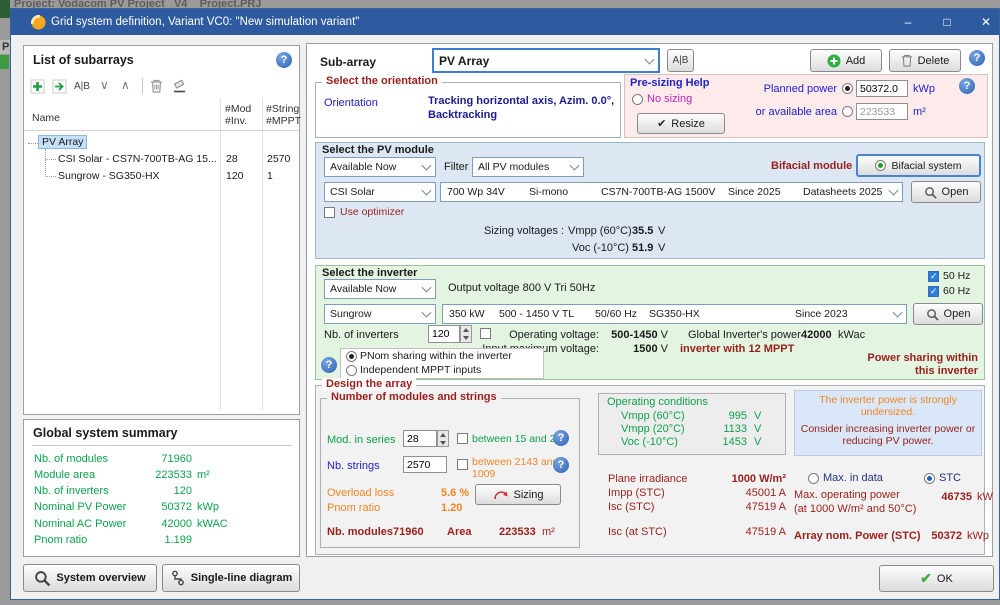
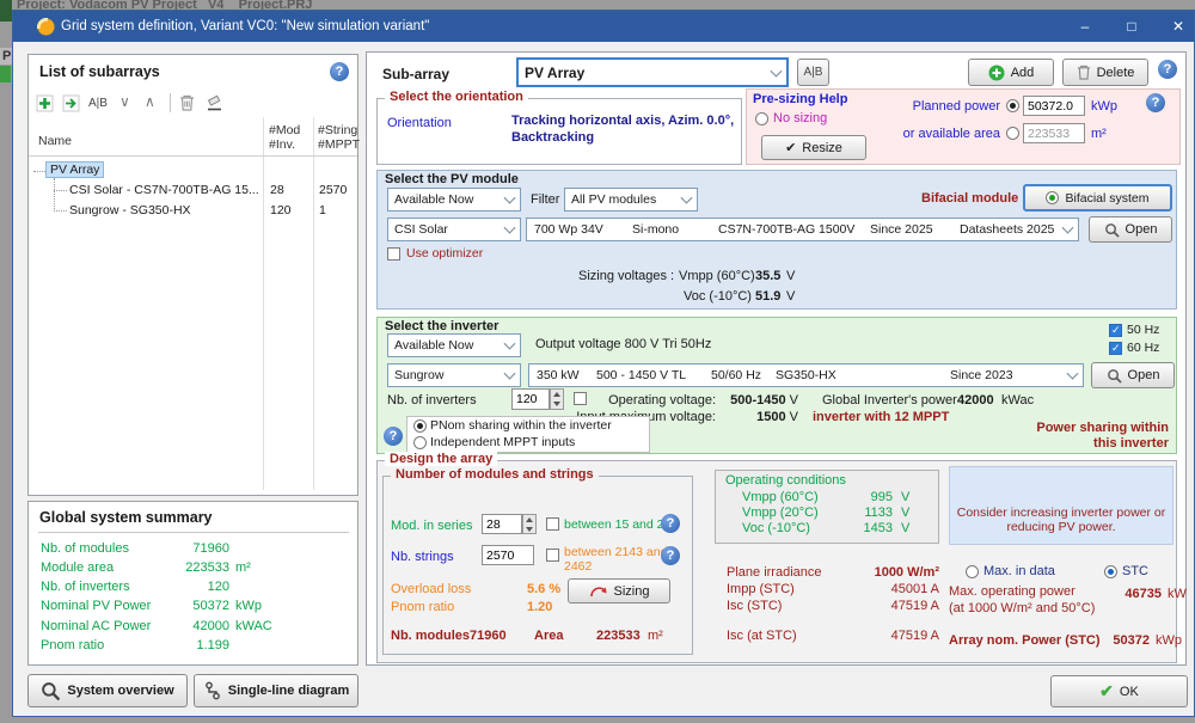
  Project: Vodacom PV Project _V4__Project.PRJ
  Grid system definition, Variant VC0: "New simulation variant"
  –
  □
  ✕
  List of subarrays
  ?
  A|B
  ∨
  ∧
  Name
  #Mod
  #Inv.
  #String
  #MPPT
  PV Array
  CSI Solar - CS7N-700TB-AG 15...
  28
  2570
  Sungrow - SG350-HX
  120
  1
  Global system summary
  Nb. of modules
  71960
  Module area
  223533
  m²
  Nb. of inverters
  120
  Nominal PV Power
  50372
  kWp
  Nominal AC Power
  42000
  kWAC
  Pnom ratio
  1.199
  Sub-array
  PV Array
  A|B
  Add
  Delete
  ?
  Select the orientation
  Orientation
  Tracking horizontal axis, Azim. 0.0°,
  Backtracking
  Pre-sizing Help
  No sizing
  ✔
  Resize
  Planned power
  50372.0
  kWp
  ?
  or available area
  223533
  m²
  Select the PV module
  Available Now
  Filter
  All PV modules
  Bifacial module
  Bifacial system
  CSI Solar
  700 Wp 34V
  Si-mono
  CS7N-700TB-AG 1500V
  Since 2025
  Datasheets 2025
  Open
  Use optimizer
  Sizing voltages :
  Vmpp (60°C)
  35.5
  V
  Voc (-10°C)
  51.9
  V
  Select the inverter
  Available Now
  Output voltage 800 V Tri 50Hz
  50 Hz
  60 Hz
  Sungrow
  350 kW
  500 - 1450 V TL
  50/60 Hz
  SG350-HX
  Since 2023
  Open
  Nb. of inverters
  120
  Operating voltage:
  500-1450 V
  Global Inverter's power
  42000
  kWac
  1500 V
  inverter with 12 MPPT
  ?
  PNom sharing within the inverter
  Independent MPPT inputs
  Power sharing within
  this inverter
  Design the array
  Number of modules and strings
  Mod. in series
  28
  between 15 and
  ?
  Nb. strings
  2570
  between 2143 an
- 1009
+ 2462
  ?
  Overload loss
  5.6 %
  Sizing
  Pnom ratio
  1.20
  Nb. modules
  71960
  Area
  223533
  m²
  Operating conditions
  Vmpp (60°C)
  995
  V
  Vmpp (20°C)
  1133
  V
  Voc (-10°C)
  1453
  V
  Plane irradiance
  1000 W/m²
  Impp (STC)
  45001 A
  Isc (STC)
  47519 A
  Isc (at STC)
  47519 A
- The inverter power is strongly undersized.
  Consider increasing inverter power or reducing PV power.
  Max. in data
  STC
  Max. operating power
  (at 1000 W/m² and 50°C)
  46735
  kW
  Array nom. Power (STC)
  50372
  kWp
  System overview
  Single-line diagram
  ✔
  OK
